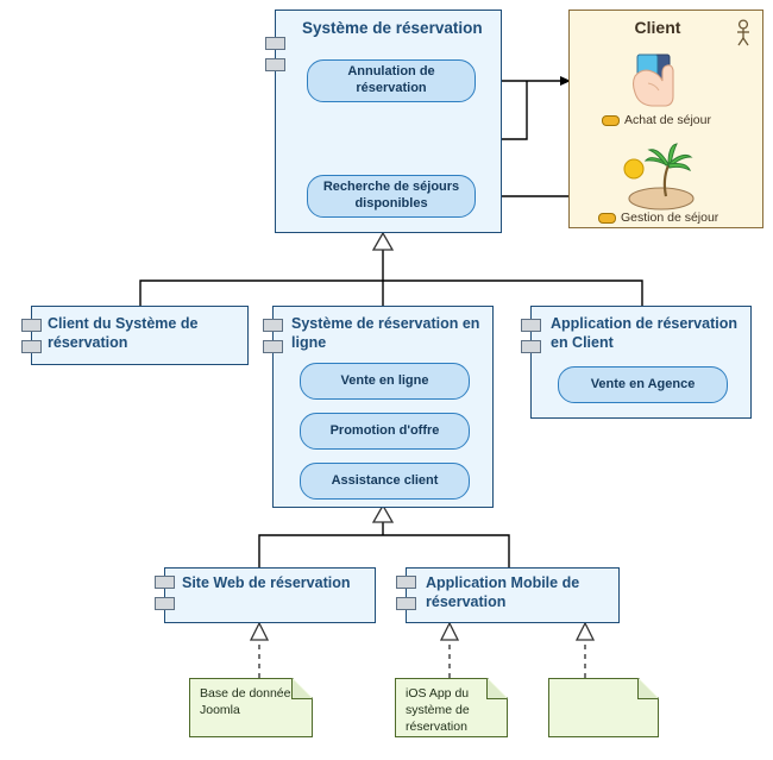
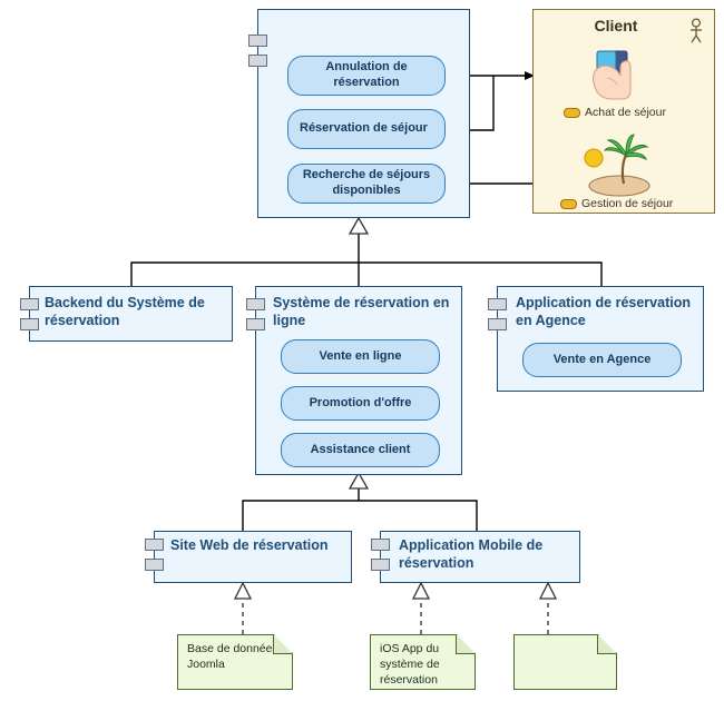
- Système de réservation
  Annulation de réservation
+ Réservation de séjour
  Recherche de séjours disponibles
  Client
  Achat de séjour
  Gestion de séjour
- Client du Système de réservation
+ Backend du Système de réservation
  Système de réservation en ligne
  Vente en ligne
  Promotion d'offre
  Assistance client
- Application de réservation en Client
+ Application de réservation en Agence
  Vente en Agence
  Site Web de réservation
  Application Mobile de réservation
  Base de donnée Joomla
  iOS App du système de réservation
